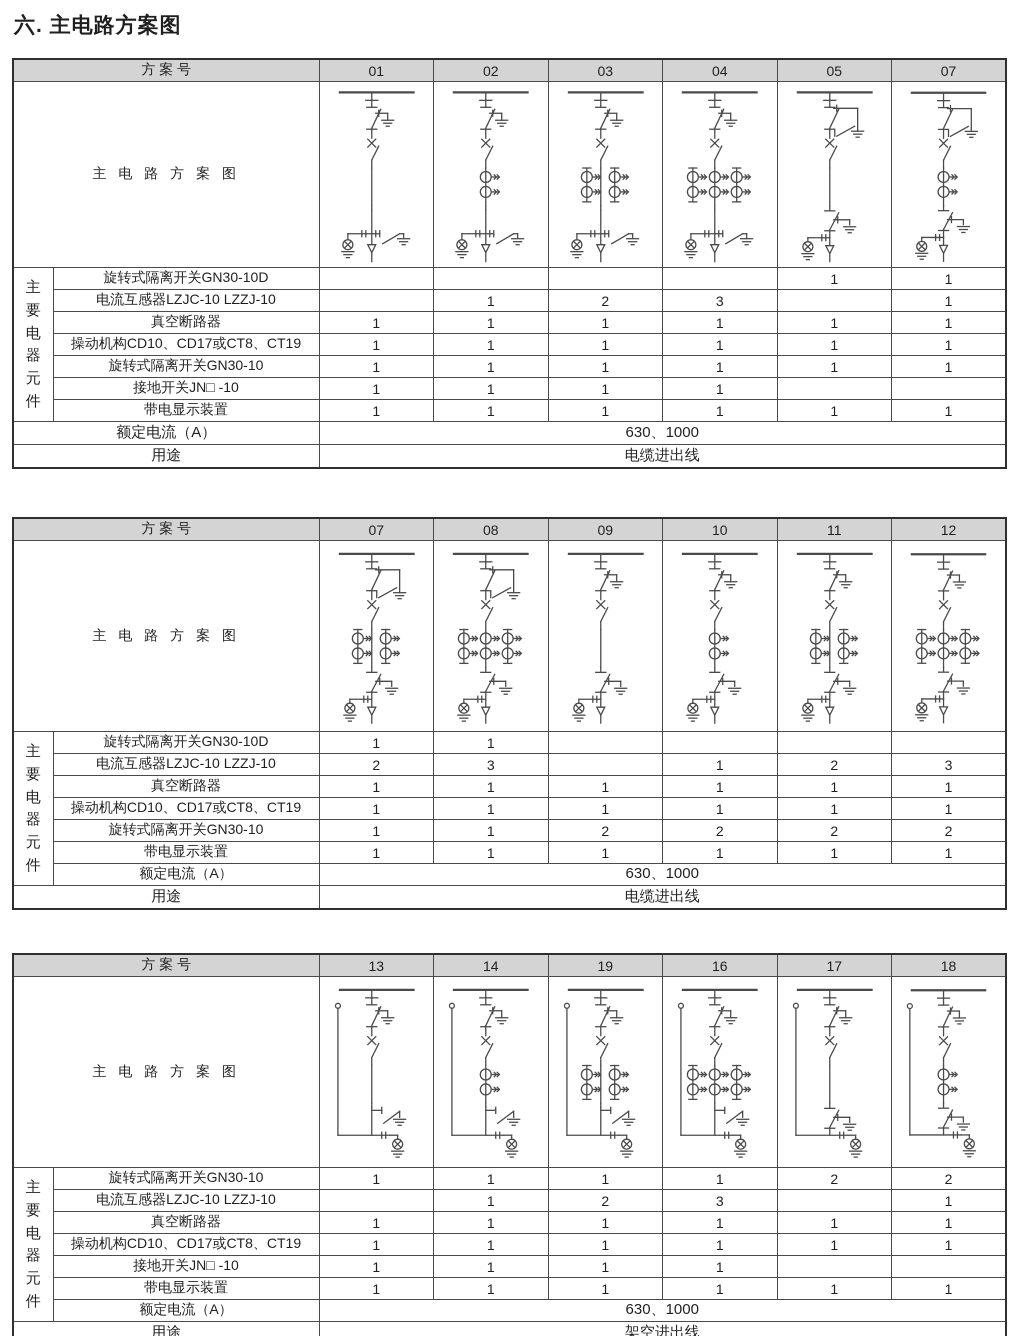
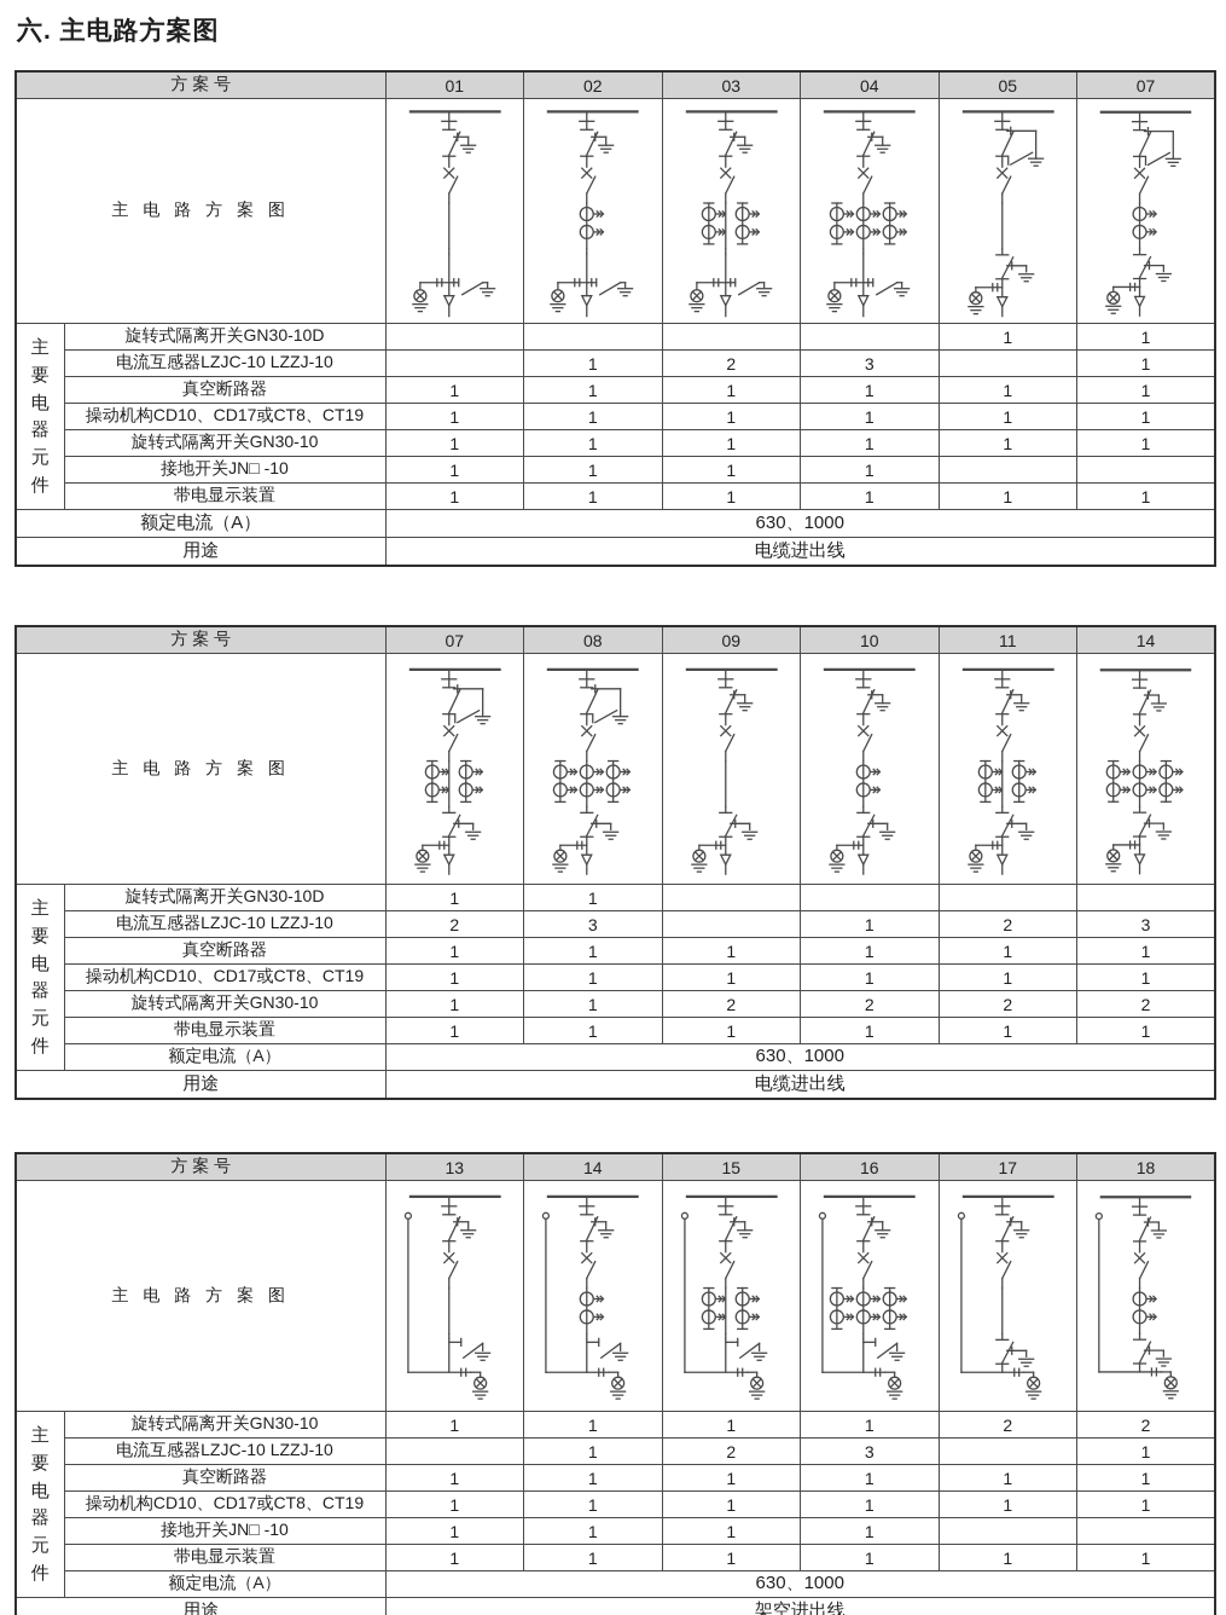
  六. 主电路方案图
  方 案 号	01	02	03	04	05	07
  主 电 路 方 案 图
  主要电器元件	旋转式隔离开关GN30-10D					1	1
  电流互感器LZJC-10 LZZJ-10		1	2	3		1
  真空断路器	1	1	1	1	1	1
  操动机构CD10、CD17或CT8、CT19	1	1	1	1	1	1
  旋转式隔离开关GN30-10	1	1	1	1	1	1
  接地开关JN□ -10	1	1	1	1
  带电显示装置	1	1	1	1	1	1
  额定电流（A）	630、1000
  用途	电缆进出线
- 方 案 号	07	08	09	10	11	12
+ 方 案 号	07	08	09	10	11	14
  主 电 路 方 案 图
  主要电器元件	旋转式隔离开关GN30-10D	1	1
  电流互感器LZJC-10 LZZJ-10	2	3		1	2	3
  真空断路器	1	1	1	1	1	1
  操动机构CD10、CD17或CT8、CT19	1	1	1	1	1	1
  旋转式隔离开关GN30-10	1	1	2	2	2	2
  带电显示装置	1	1	1	1	1	1
  额定电流（A）	630、1000
  用途	电缆进出线
- 方 案 号	13	14	19	16	17	18
+ 方 案 号	13	14	15	16	17	18
  主 电 路 方 案 图
  主要电器元件	旋转式隔离开关GN30-10	1	1	1	1	2	2
  电流互感器LZJC-10 LZZJ-10		1	2	3		1
  真空断路器	1	1	1	1	1	1
  操动机构CD10、CD17或CT8、CT19	1	1	1	1	1	1
  接地开关JN□ -10	1	1	1	1
  带电显示装置	1	1	1	1	1	1
  额定电流（A）	630、1000
  用途	架空进出线
